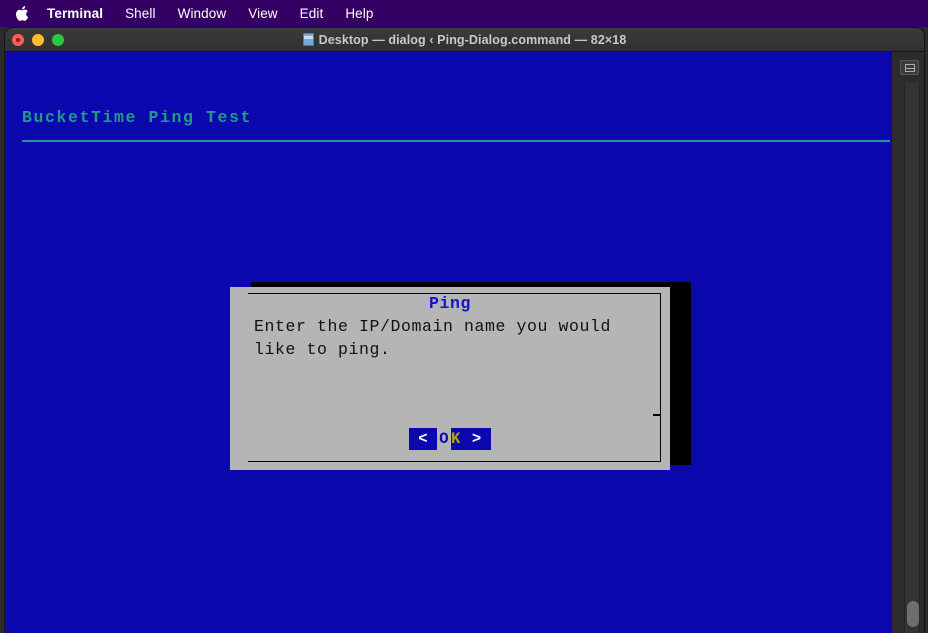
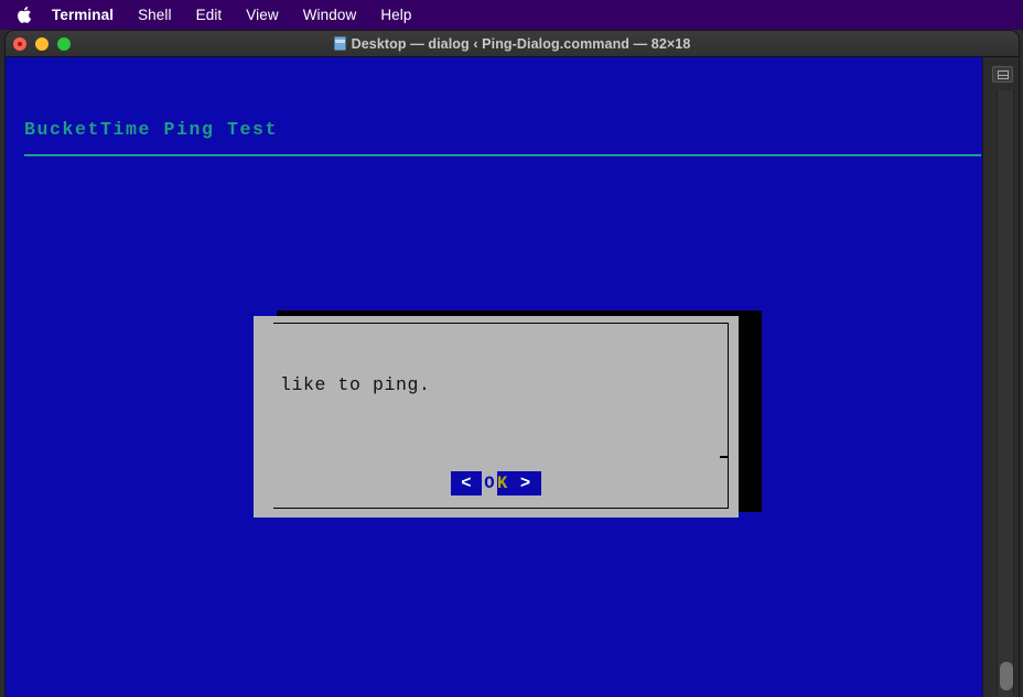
  Terminal
  Shell
- Window
+ Edit
  View
- Edit
+ Window
  Help
  Desktop — dialog ‹ Ping-Dialog.command — 82×18
  BucketTime Ping Test
- Ping
- Enter the IP/Domain name you would
  like to ping.
  <
  O
  K
  >
